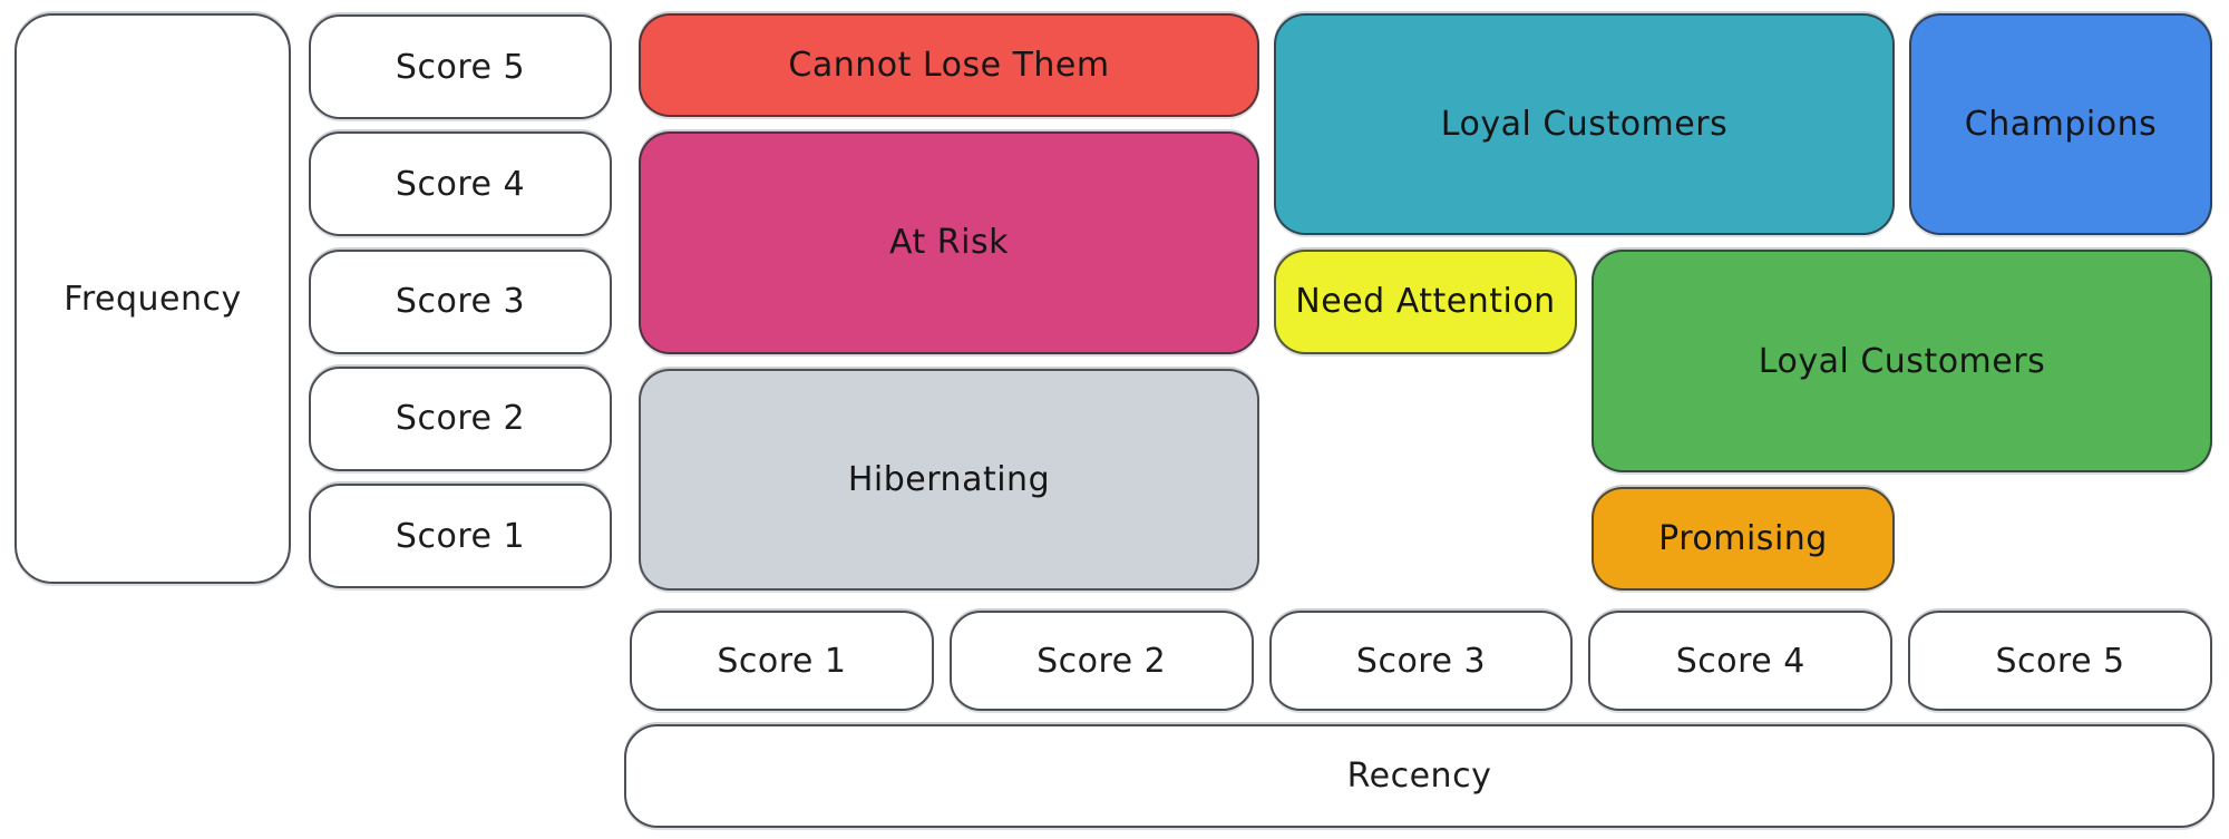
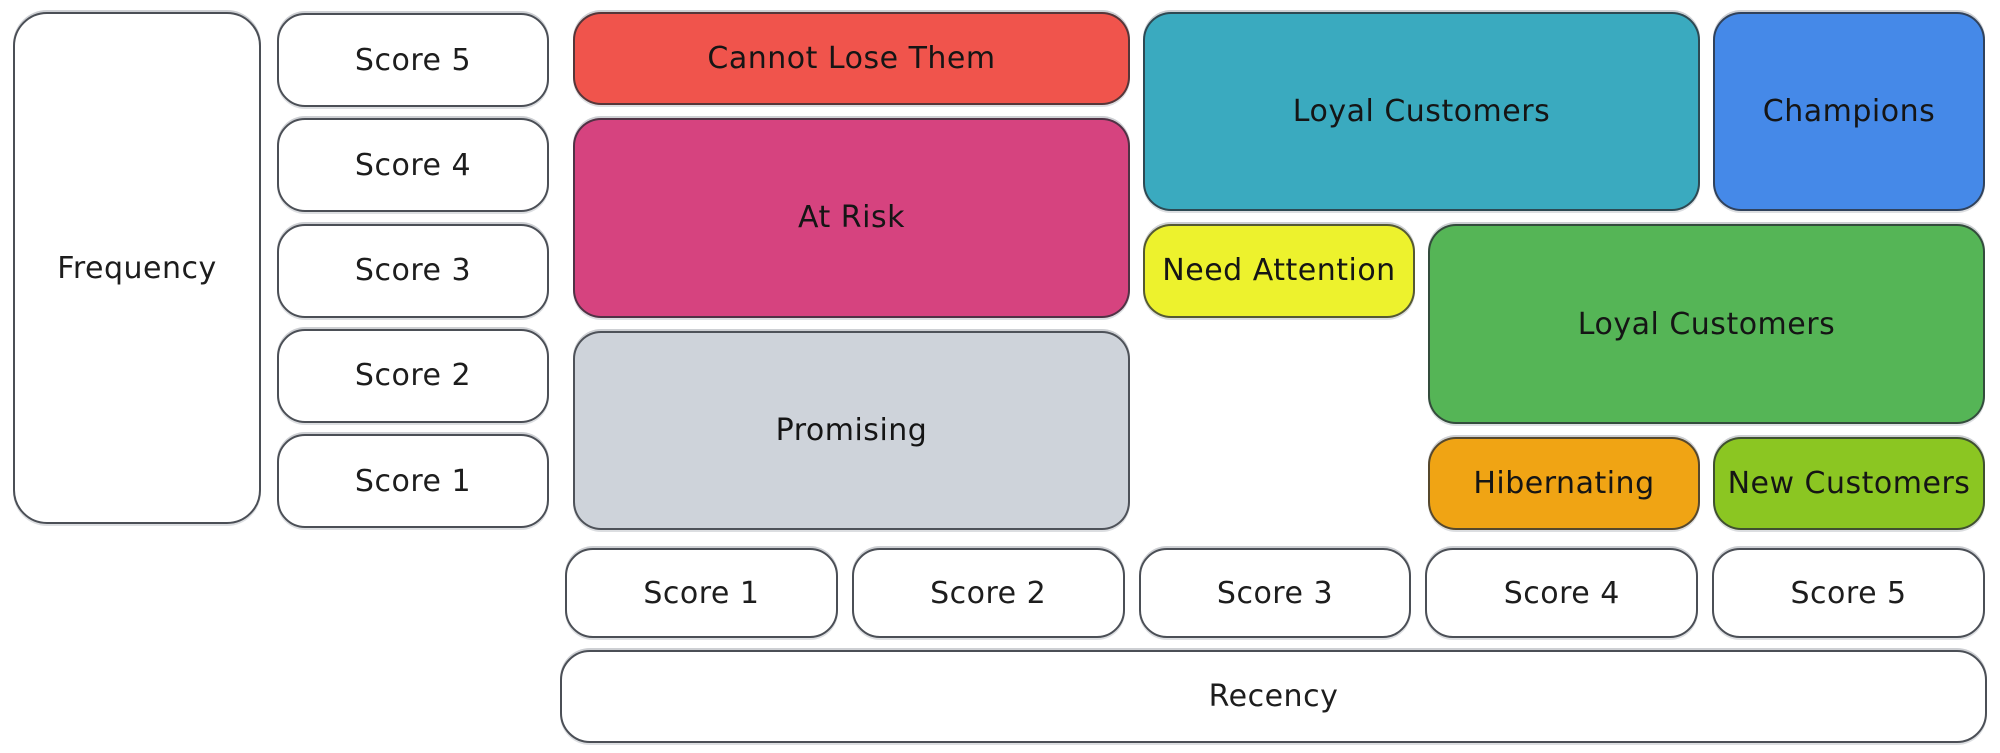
  Frequency
  Score 5
  Score 4
  Score 3
  Score 2
  Score 1
  Cannot Lose Them
  At Risk
- Hibernating
+ Promising
  Loyal Customers
  Champions
  Need Attention
  Loyal Customers
- Promising
+ Hibernating
+ New Customers
  Score 1
  Score 2
  Score 3
  Score 4
  Score 5
  Recency
